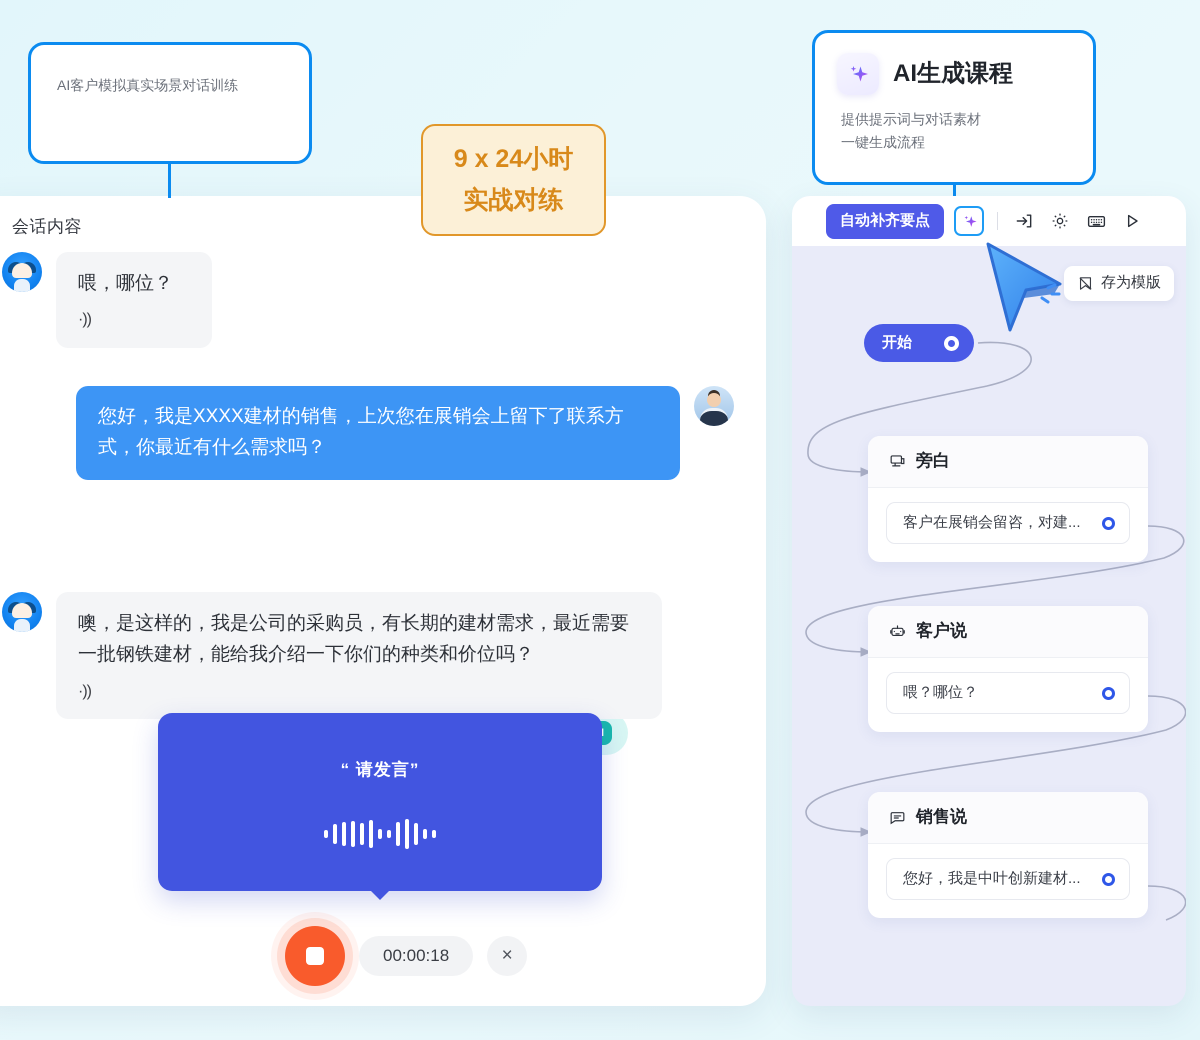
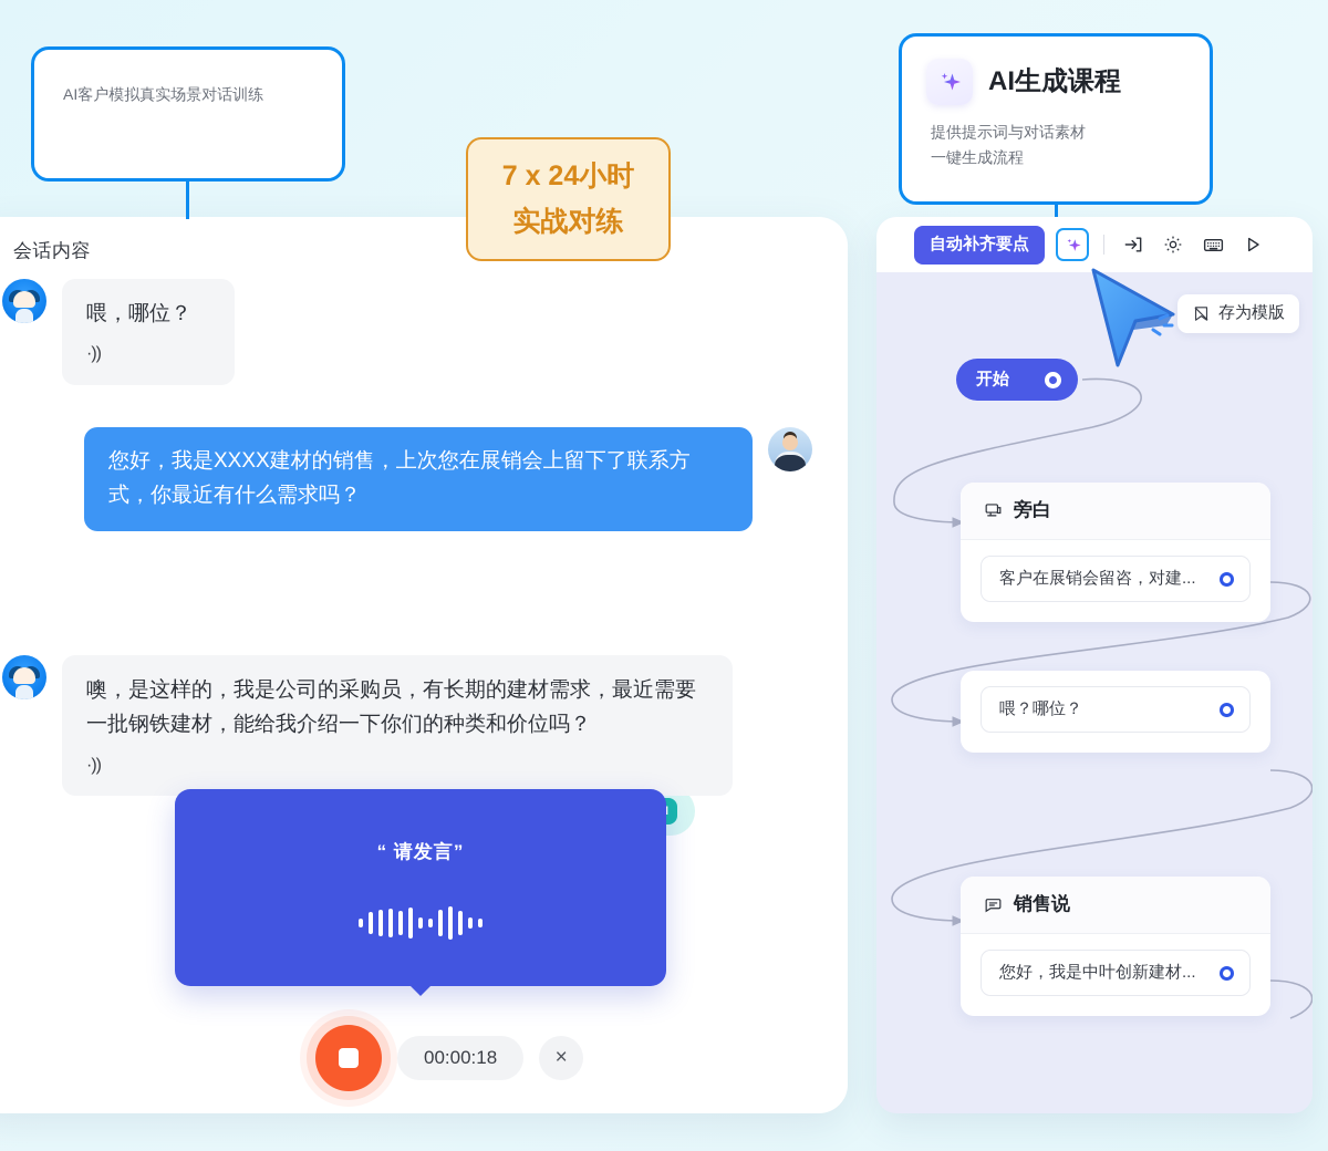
  会话内容
  喂，哪位？
  ·))
  您好，我是XXXX建材的销售，上次您在展销会上留下了联系方式，你最近有什么需求吗？
  噢，是这样的，我是公司的采购员，有长期的建材需求，最近需要一批钢铁建材，能给我介绍一下你们的种类和价位吗？
  ·))
  “ 请发言”
  00:00:18
  ×
  AI客户模拟真实场景对话训练
  AI生成课程
  提供提示词与对话素材
  一键生成流程
- 9 x 24小时
+ 7 x 24小时
  实战对练
  自动补齐要点
  存为模版
  开始
  旁白
  客户在展销会留咨，对建...
- 客户说
  喂？哪位？
  销售说
  您好，我是中叶创新建材...
